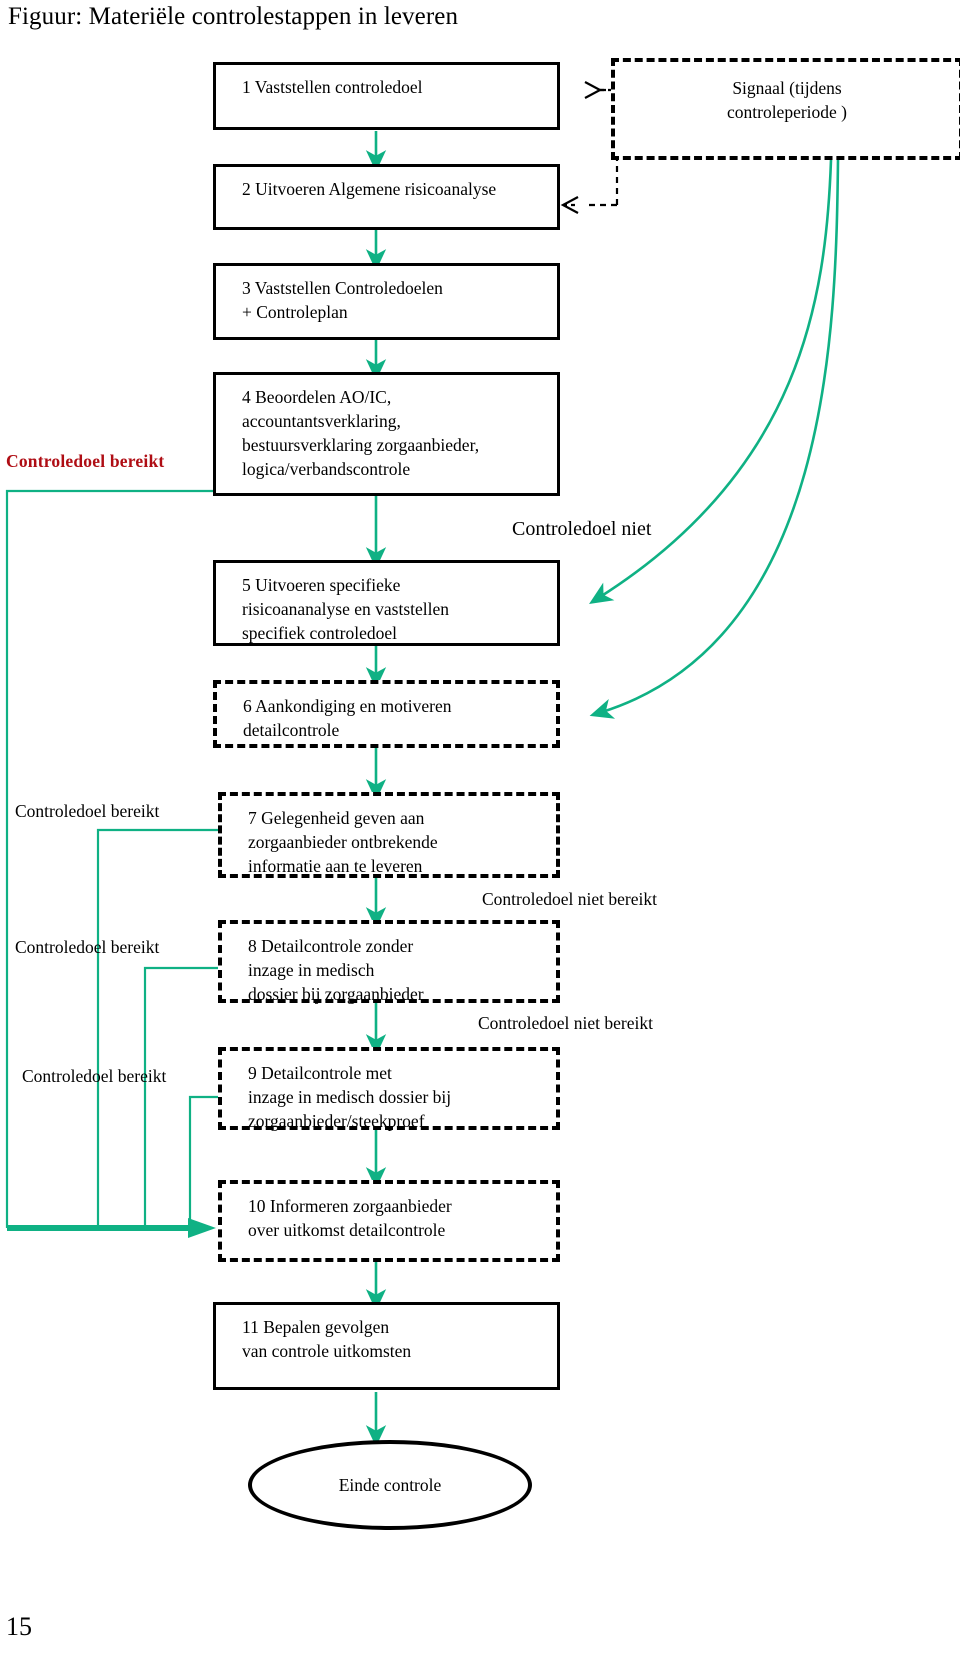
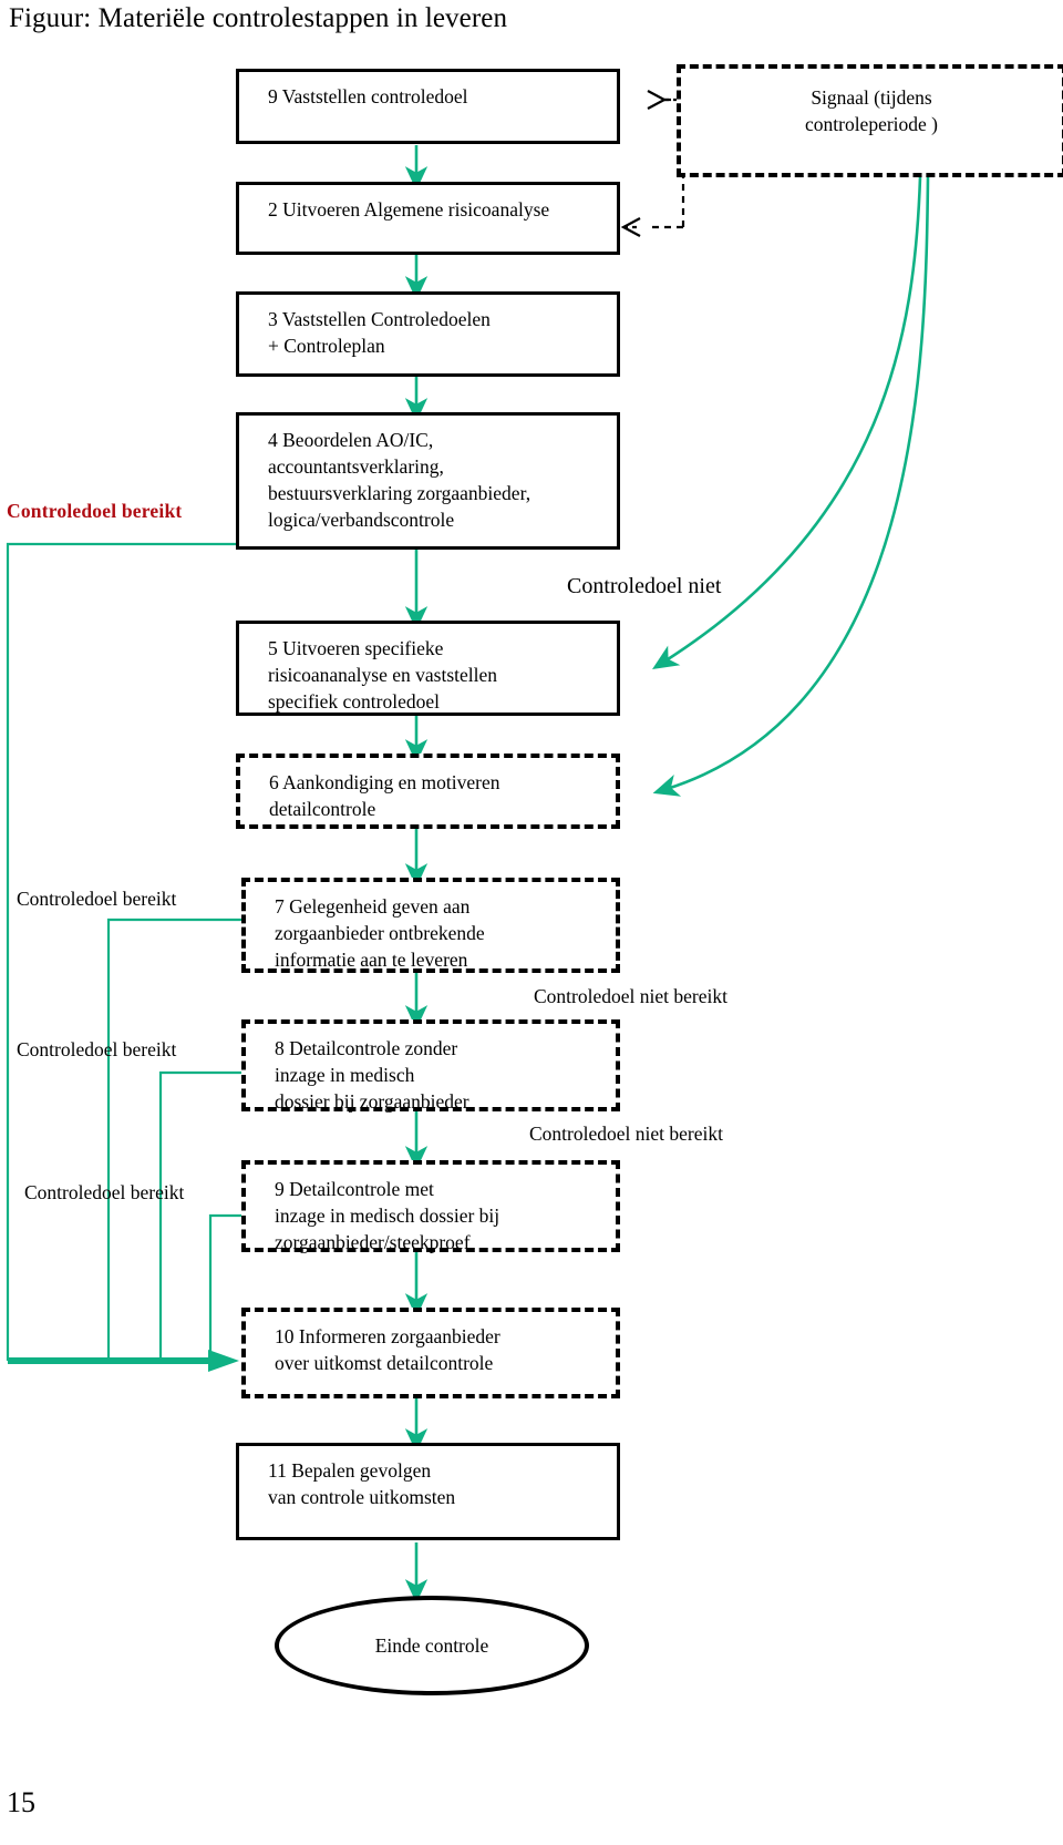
  Figuur: Materiële controlestappen in leveren
- 1 Vaststellen controledoel
+ 9 Vaststellen controledoel
  2 Uitvoeren Algemene risicoanalyse
  3 Vaststellen Controledoelen
  + Controleplan
  4 Beoordelen AO/IC,
  accountantsverklaring,
  bestuursverklaring zorgaanbieder,
  logica/verbandscontrole
  5 Uitvoeren specifieke
  risicoananalyse en vaststellen
  specifiek controledoel
  6 Aankondiging en motiveren
  detailcontrole
  7 Gelegenheid geven aan
  zorgaanbieder ontbrekende
  informatie aan te leveren
  8 Detailcontrole zonder
  inzage in medisch
  dossier bij zorgaanbieder
  9 Detailcontrole met
  inzage in medisch dossier bij
  zorgaanbieder/steekproef
  10 Informeren zorgaanbieder
  over uitkomst detailcontrole
  11 Bepalen gevolgen
  van controle uitkomsten
  Signaal (tijdens
  controleperiode )
  Einde controle
  Controledoel bereikt
  Controledoel niet
  Controledoel bereikt
  Controledoel bereikt
  Controledoel bereikt
  Controledoel niet bereikt
  Controledoel niet bereikt
  15
